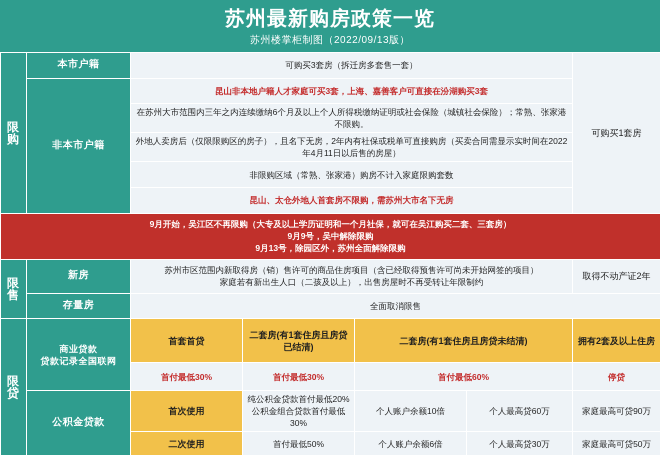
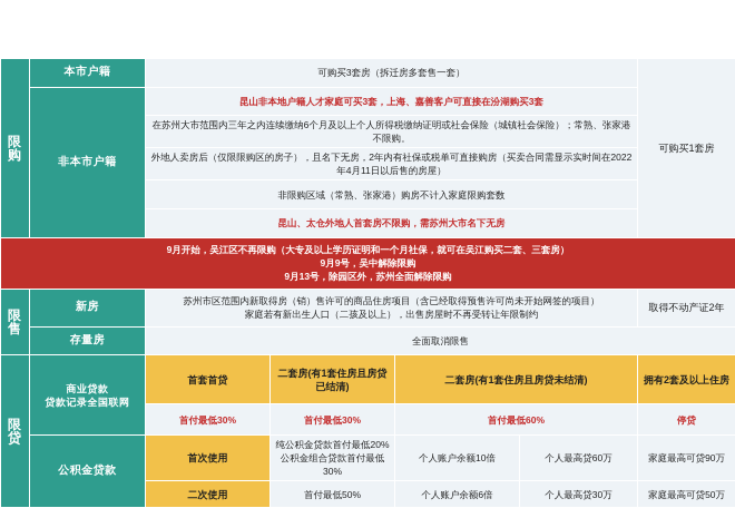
- 苏州最新购房政策一览
- 苏州楼掌柜制图（2022/09/13版）
  限购	本市户籍	可购买3套房（拆迁房多套售一套）	可购买1套房
  非本市户籍	昆山非本地户籍人才家庭可买3套，上海、嘉善客户可直接在汾湖购买3套
  在苏州大市范围内三年之内连续缴纳6个月及以上个人所得税缴纳证明或社会保险（城镇社会保险）；常熟、张家港不限购。
  外地人卖房后（仅限限购区的房子），且名下无房，2年内有社保或税单可直接购房（买卖合同需显示实时间在2022年4月11日以后售的房屋）
  非限购区域（常熟、张家港）购房不计入家庭限购套数
  昆山、太仓外地人首套房不限购，需苏州大市名下无房
  9月开始，吴江区不再限购（大专及以上学历证明和一个月社保，就可在吴江购买二套、三套房） 9月9号，吴中解除限购 9月13号，除园区外，苏州全面解除限购
  限售	新房	苏州市区范围内新取得房（销）售许可的商品住房项目（含已经取得预售许可尚未开始网签的项目） 家庭若有新出生人口（二孩及以上），出售房屋时不再受转让年限制约	取得不动产证2年
  存量房	全面取消限售
  限贷	商业贷款 贷款记录全国联网	首套首贷	二套房(有1套住房且房贷已结清)	二套房(有1套住房且房贷未结清)	拥有2套及以上住房
  首付最低30%	首付最低30%	首付最低60%	停贷
  公积金贷款	首次使用	纯公积金贷款首付最低20% 公积金组合贷款首付最低30%	个人账户余额10倍	个人最高贷60万	家庭最高可贷90万
  二次使用	首付最低50%	个人账户余额6倍	个人最高贷30万	家庭最高可贷50万
